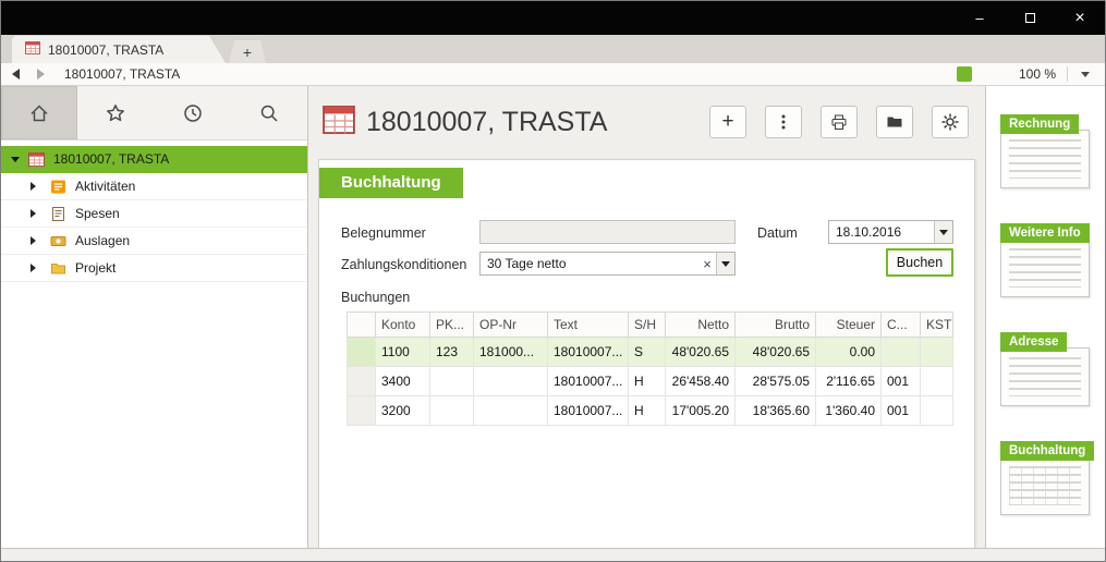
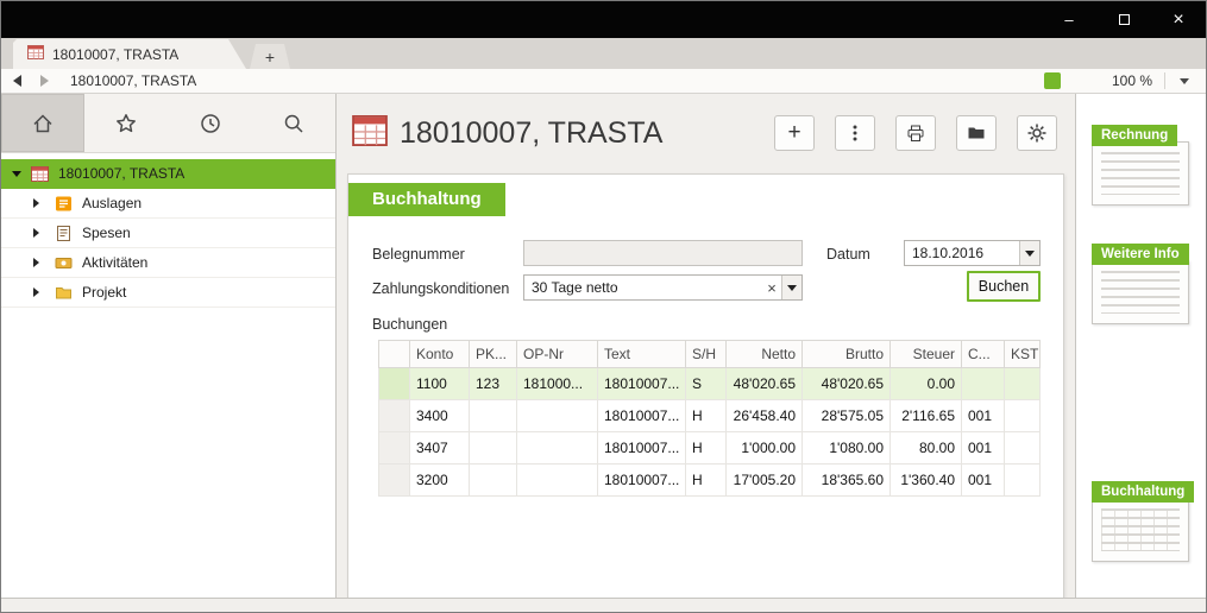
  –
  ×
  18010007, TRASTA
  +
  18010007, TRASTA
  100 %
  18010007, TRASTA
- Aktivitäten
+ Auslagen
  Spesen
- Auslagen
+ Aktivitäten
  Projekt
  18010007, TRASTA
  +
  Buchhaltung
  Belegnummer
  Datum
  18.10.2016
  Zahlungskonditionen
  30 Tage netto
  ×
  Buchen
  Buchungen
  	Konto	PK...	OP-Nr	Text	S/H	Netto	Brutto	Steuer	C...	KST
  	1100	123	181000...	18010007...	S	48'020.65	48'020.65	0.00
  	3400			18010007...	H	26'458.40	28'575.05	2'116.65	001
+ 	3407			18010007...	H	1'000.00	1'080.00	80.00	001
  	3200			18010007...	H	17'005.20	18'365.60	1'360.40	001
  Rechnung
  Weitere Info
- Adresse
  Buchhaltung
